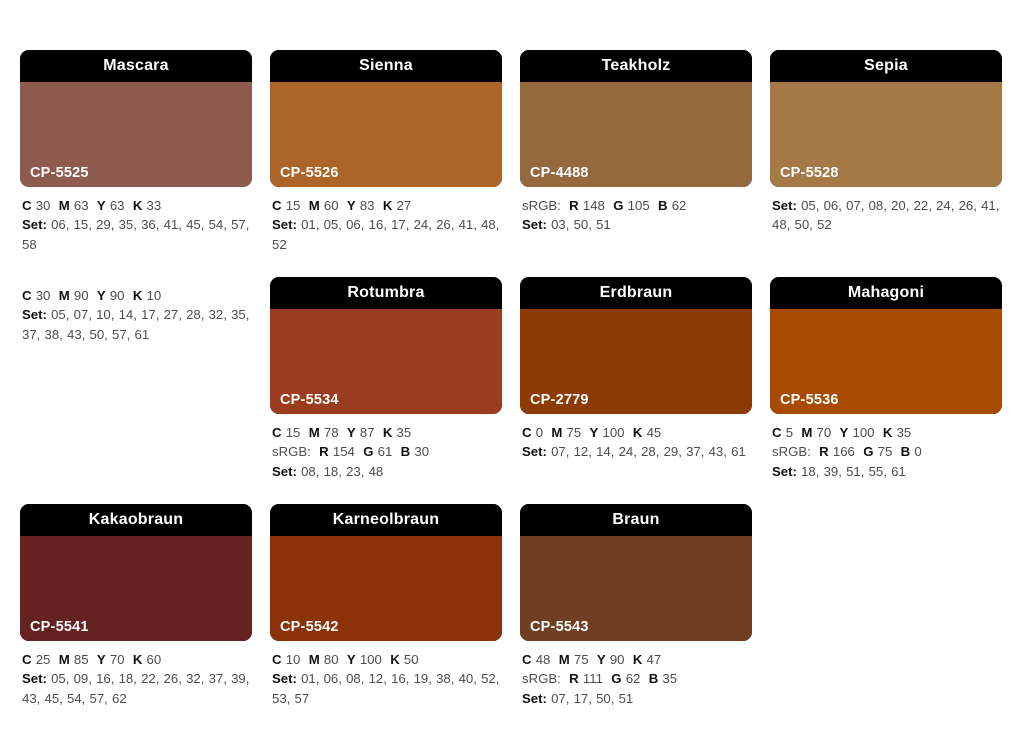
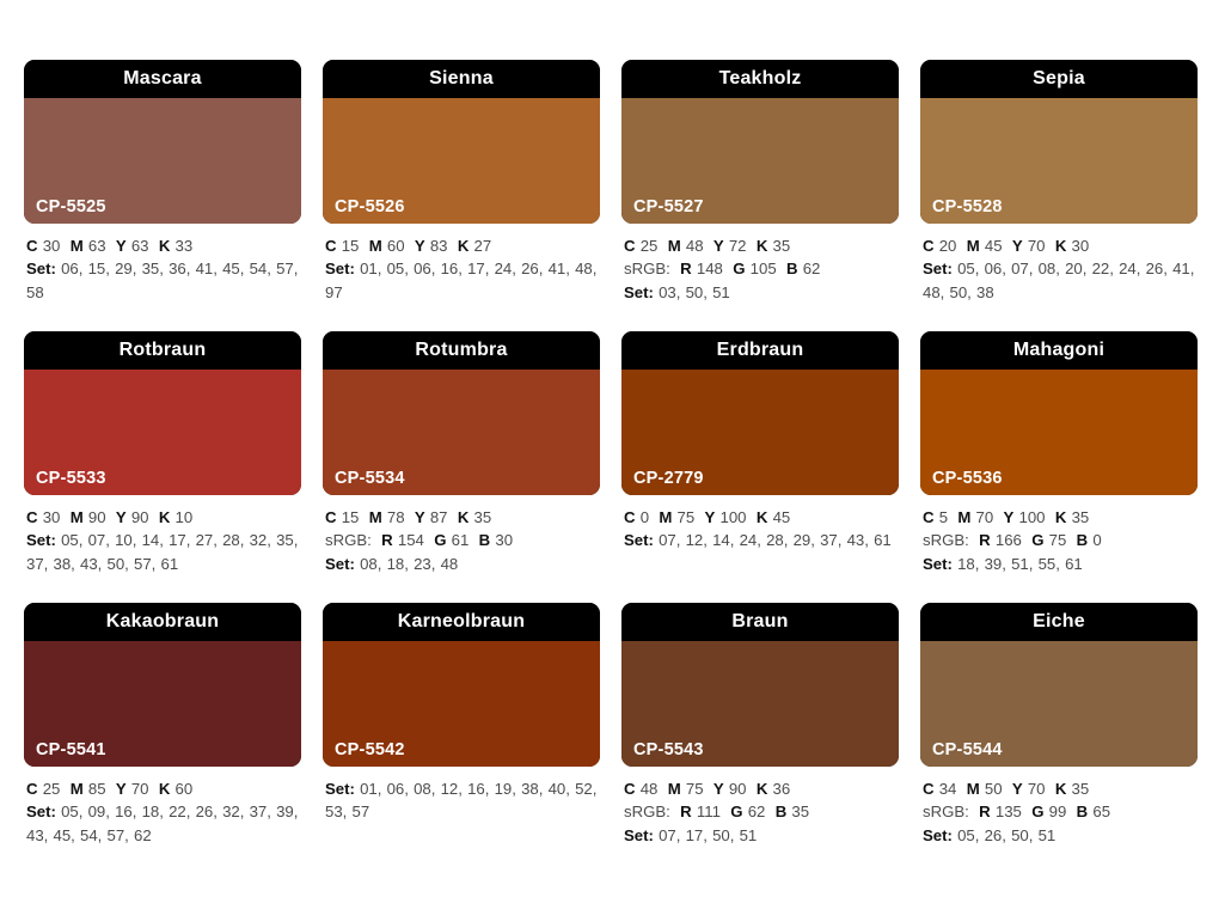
  Mascara
  CP-5525
  C 30 M 63 Y 63 K 33
  Set: 06, 15, 29, 35, 36, 41, 45, 54, 57, 58
  Sienna
  CP-5526
  C 15 M 60 Y 83 K 27
- Set: 01, 05, 06, 16, 17, 24, 26, 41, 48, 52
+ Set: 01, 05, 06, 16, 17, 24, 26, 41, 48, 97
  Teakholz
- CP-4488
+ CP-5527
+ C 25 M 48 Y 72 K 35
  sRGB: R 148 G 105 B 62
  Set: 03, 50, 51
  Sepia
  CP-5528
+ C 20 M 45 Y 70 K 30
- Set: 05, 06, 07, 08, 20, 22, 24, 26, 41, 48, 50, 52
+ Set: 05, 06, 07, 08, 20, 22, 24, 26, 41, 48, 50, 38
+ Rotbraun
+ CP-5533
  C 30 M 90 Y 90 K 10
  Set: 05, 07, 10, 14, 17, 27, 28, 32, 35, 37, 38, 43, 50, 57, 61
  Rotumbra
  CP-5534
  C 15 M 78 Y 87 K 35
  sRGB: R 154 G 61 B 30
  Set: 08, 18, 23, 48
  Erdbraun
  CP-2779
  C 0 M 75 Y 100 K 45
  Set: 07, 12, 14, 24, 28, 29, 37, 43, 61
  Mahagoni
  CP-5536
  C 5 M 70 Y 100 K 35
  sRGB: R 166 G 75 B 0
  Set: 18, 39, 51, 55, 61
  Kakaobraun
  CP-5541
  C 25 M 85 Y 70 K 60
  Set: 05, 09, 16, 18, 22, 26, 32, 37, 39, 43, 45, 54, 57, 62
  Karneolbraun
  CP-5542
- C 10 M 80 Y 100 K 50
  Set: 01, 06, 08, 12, 16, 19, 38, 40, 52, 53, 57
  Braun
  CP-5543
- C 48 M 75 Y 90 K 47
+ C 48 M 75 Y 90 K 36
  sRGB: R 111 G 62 B 35
  Set: 07, 17, 50, 51
+ Eiche
+ CP-5544
+ C 34 M 50 Y 70 K 35
+ sRGB: R 135 G 99 B 65
+ Set: 05, 26, 50, 51
